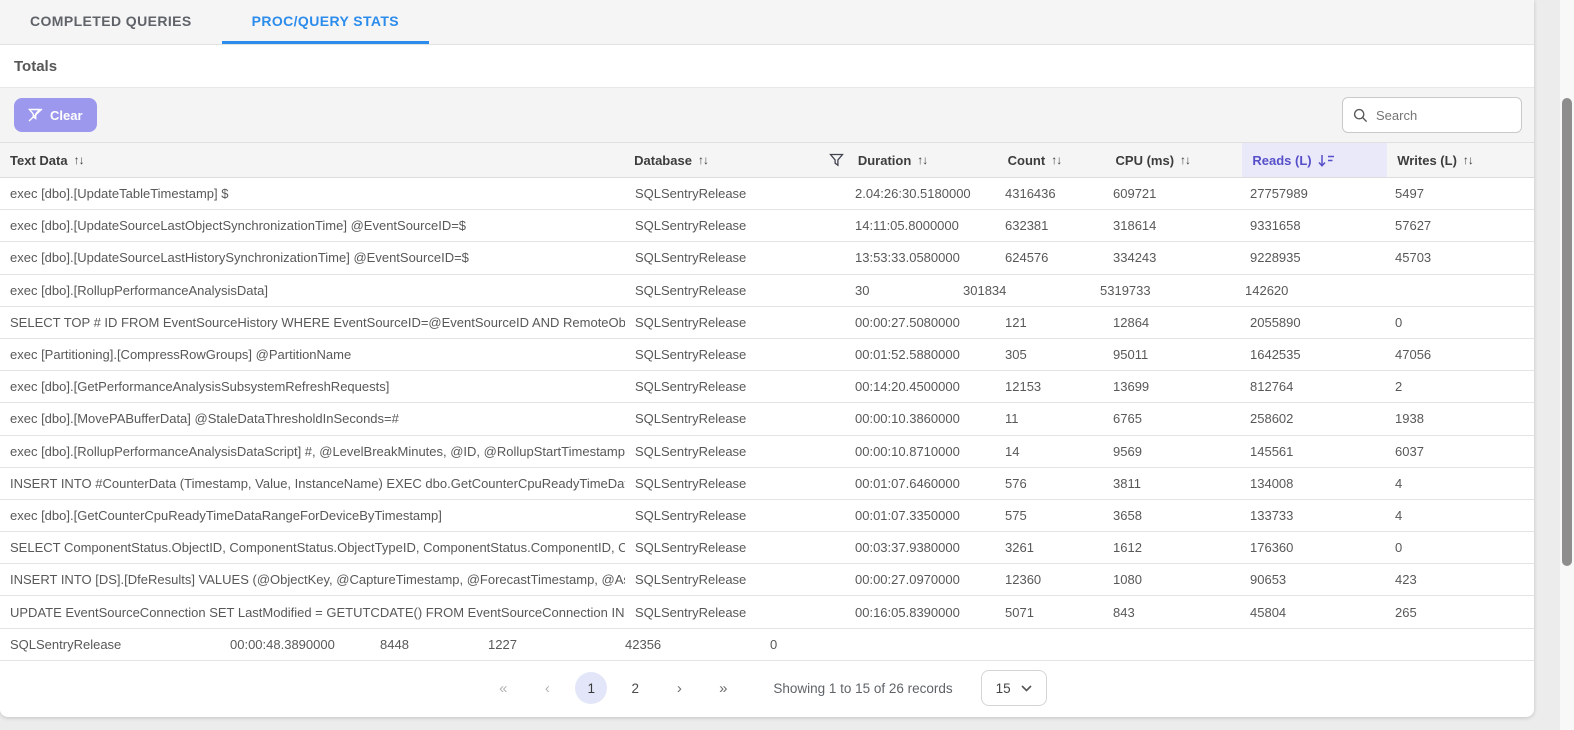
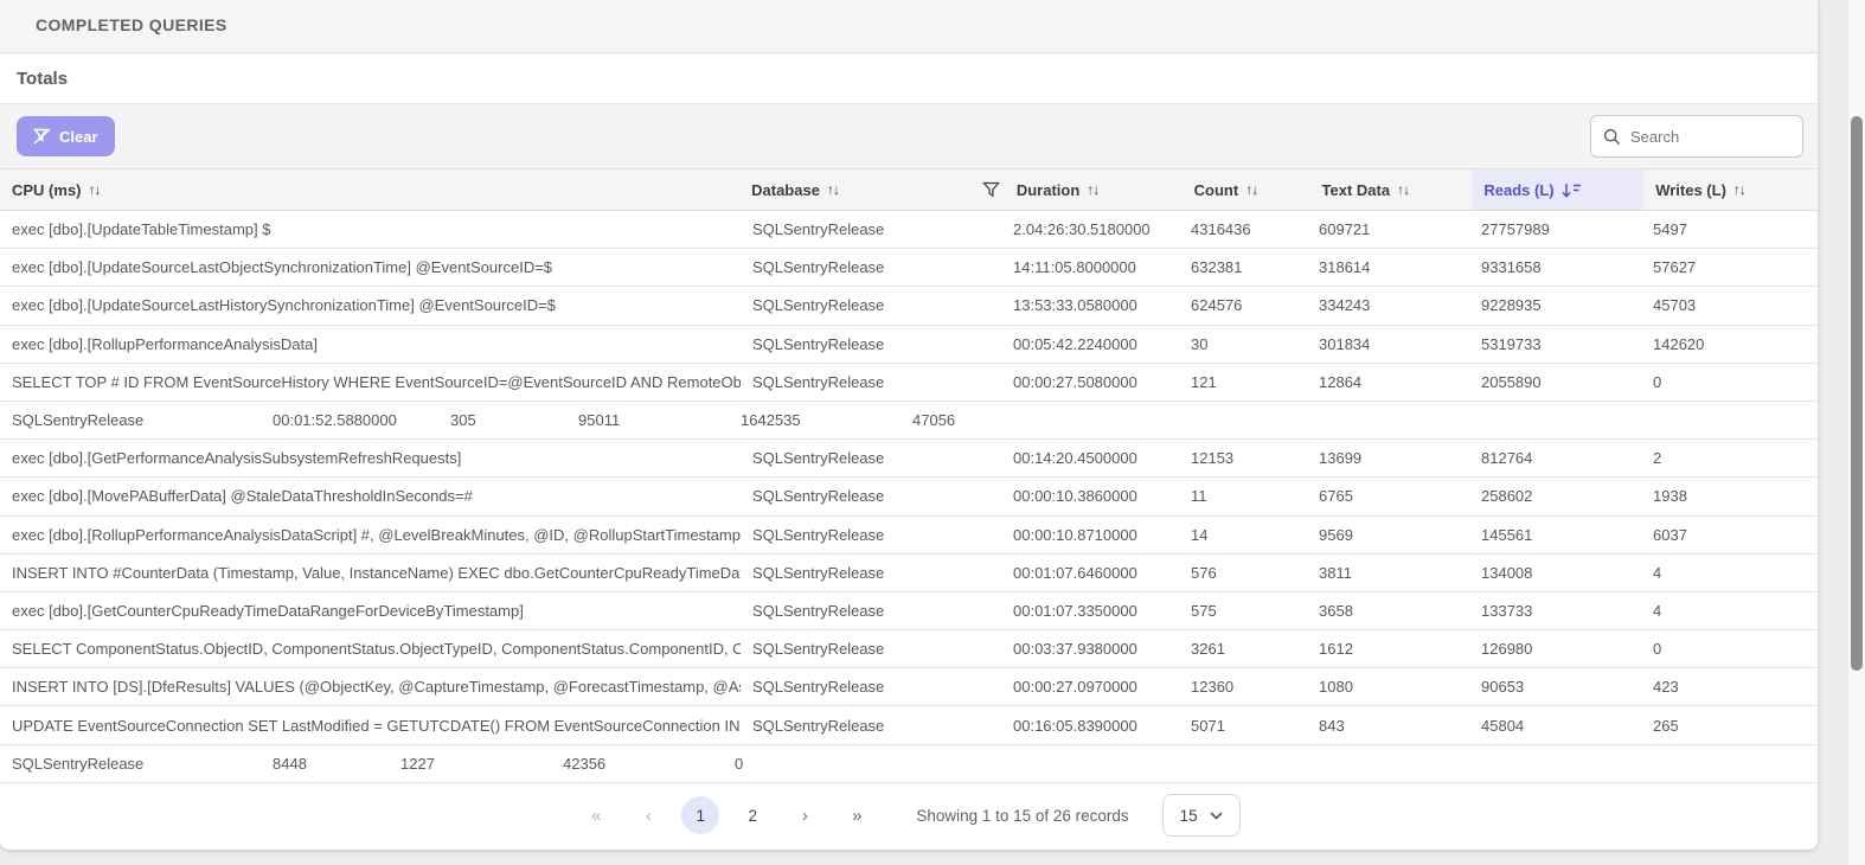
  COMPLETED QUERIES
- PROC/QUERY STATS
  Totals
  Clear
  Search
- Text Data
+ CPU (ms)
  ↑↓
  Database
  ↑↓
  Duration
  ↑↓
  Count
  ↑↓
- CPU (ms)
+ Text Data
  ↑↓
  Reads (L)
  Writes (L)
  ↑↓
  exec [dbo].[UpdateTableTimestamp] $
  SQLSentryRelease
  2.04:26:30.5180000
  4316436
  609721
  27757989
  5497
  exec [dbo].[UpdateSourceLastObjectSynchronizationTime] @EventSourceID=$
  SQLSentryRelease
  14:11:05.8000000
  632381
  318614
  9331658
  57627
  exec [dbo].[UpdateSourceLastHistorySynchronizationTime] @EventSourceID=$
  SQLSentryRelease
  13:53:33.0580000
  624576
  334243
  9228935
  45703
  exec [dbo].[RollupPerformanceAnalysisData]
  SQLSentryRelease
+ 00:05:42.2240000
  30
  301834
  5319733
  142620
  SELECT TOP # ID FROM EventSourceHistory WHERE EventSourceID=@EventSourceID AND RemoteOb
  SQLSentryRelease
  00:00:27.5080000
  121
  12864
  2055890
  0
- exec [Partitioning].[CompressRowGroups] @PartitionName
  SQLSentryRelease
  00:01:52.5880000
  305
  95011
  1642535
  47056
  exec [dbo].[GetPerformanceAnalysisSubsystemRefreshRequests]
  SQLSentryRelease
  00:14:20.4500000
  12153
  13699
  812764
  2
  exec [dbo].[MovePABufferData] @StaleDataThresholdInSeconds=#
  SQLSentryRelease
  00:00:10.3860000
  11
  6765
  258602
  1938
  exec [dbo].[RollupPerformanceAnalysisDataScript] #, @LevelBreakMinutes, @ID, @RollupStartTimestamp
  SQLSentryRelease
  00:00:10.8710000
  14
  9569
  145561
  6037
  INSERT INTO #CounterData (Timestamp, Value, InstanceName) EXEC dbo.GetCounterCpuReadyTimeDa
  SQLSentryRelease
  00:01:07.6460000
  576
  3811
  134008
  4
  exec [dbo].[GetCounterCpuReadyTimeDataRangeForDeviceByTimestamp]
  SQLSentryRelease
  00:01:07.3350000
  575
  3658
  133733
  4
  SELECT ComponentStatus.ObjectID, ComponentStatus.ObjectTypeID, ComponentStatus.ComponentID, C
  SQLSentryRelease
  00:03:37.9380000
  3261
  1612
- 176360
+ 126980
  0
  INSERT INTO [DS].[DfeResults] VALUES (@ObjectKey, @CaptureTimestamp, @ForecastTimestamp, @A
  SQLSentryRelease
  00:00:27.0970000
  12360
  1080
  90653
  423
  UPDATE EventSourceConnection SET LastModified = GETUTCDATE() FROM EventSourceConnection IN
  SQLSentryRelease
  00:16:05.8390000
  5071
  843
  45804
  265
  SQLSentryRelease
- 00:00:48.3890000
  8448
  1227
  42356
  0
  «
  ‹
  1
  2
  ›
  »
  Showing 1 to 15 of 26 records
  15
